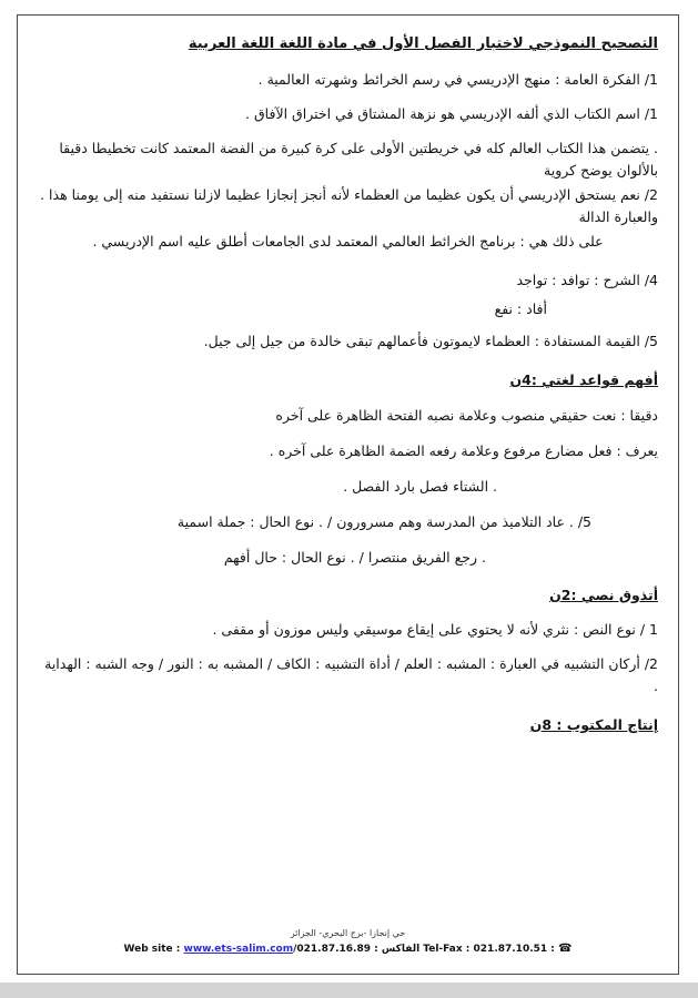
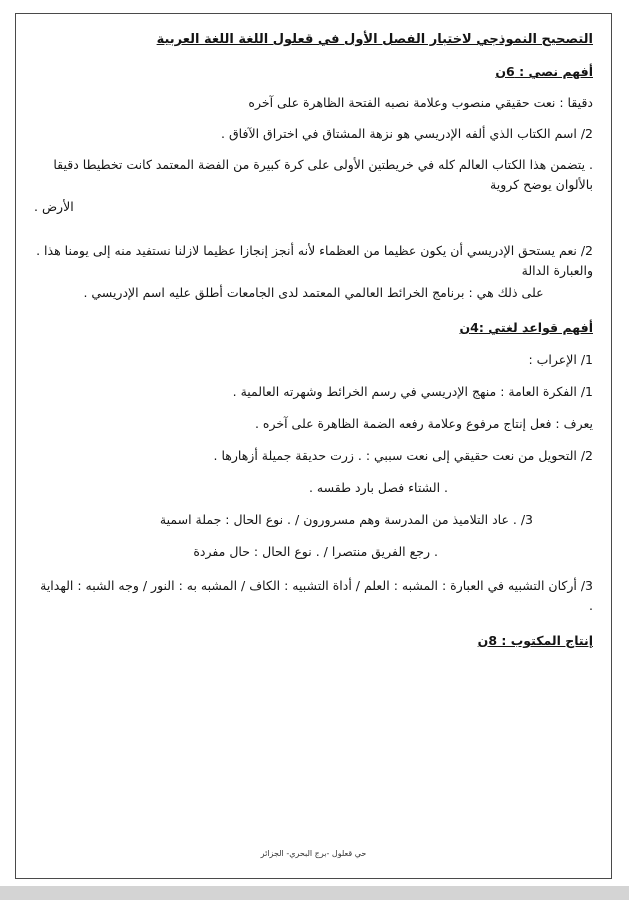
- التصحيح النموذجي لاختبار الفصل الأول في مادة اللغة اللغة العربية
+ التصحيح النموذجي لاختبار الفصل الأول في قعلول اللغة اللغة العربية
+ أفهم نصي : 6ن
- 1/ الفكرة العامة : منهج الإدريسي في رسم الخرائط وشهرته العالمية .
+ دقيقا : نعت حقيقي منصوب وعلامة نصبه الفتحة الظاهرة على آخره
- 1/ اسم الكتاب الذي ألفه الإدريسي هو نزهة المشتاق في اختراق الآفاق .
+ 2/ اسم الكتاب الذي ألفه الإدريسي هو نزهة المشتاق في اختراق الآفاق .
  . يتضمن هذا الكتاب العالم كله في خريطتين الأولى على كرة كبيرة من الفضة المعتمد كانت تخطيطا دقيقا بالألوان يوضح كروية
+ الأرض .
  2/ نعم يستحق الإدريسي أن يكون عظيما من العظماء لأنه أنجز إنجازا عظيما لازلنا نستفيد منه إلى يومنا هذا . والعبارة الدالة
  على ذلك هي : برنامج الخرائط العالمي المعتمد لدى الجامعات أطلق عليه اسم الإدريسي .
- 4/ الشرح : توافد : تواجد
- أفاد : نفع
- 5/ القيمة المستفادة : العظماء لايموتون فأعمالهم تبقى خالدة من جيل إلى جيل.
  أفهم قواعد لغتي :4ن
+ 1/ الإعراب :
- دقيقا : نعت حقيقي منصوب وعلامة نصبه الفتحة الظاهرة على آخره
+ 1/ الفكرة العامة : منهج الإدريسي في رسم الخرائط وشهرته العالمية .
- يعرف : فعل مضارع مرفوع وعلامة رفعه الضمة الظاهرة على آخره .
+ يعرف : فعل إنتاج مرفوع وعلامة رفعه الضمة الظاهرة على آخره .
+ 2/ التحويل من نعت حقيقي إلى نعت سببي : . زرت حديقة جميلة أزهارها .
- . الشتاء فصل بارد الفصل .
+ . الشتاء فصل بارد طقسه .
- 5/ . عاد التلاميذ من المدرسة وهم مسرورون / . نوع الحال : جملة اسمية
+ 3/ . عاد التلاميذ من المدرسة وهم مسرورون / . نوع الحال : جملة اسمية
- . رجع الفريق منتصرا / . نوع الحال : حال أفهم
+ . رجع الفريق منتصرا / . نوع الحال : حال مفردة
- أتذوق نصي :2ن
- 1 / نوع النص : نثري لأنه لا يحتوي على إيقاع موسيقي وليس موزون أو مقفى .
- 2/ أركان التشبيه في العبارة : المشبه : العلم / أداة التشبيه : الكاف / المشبه به : النور / وجه الشبه : الهداية .
+ 3/ أركان التشبيه في العبارة : المشبه : العلم / أداة التشبيه : الكاف / المشبه به : النور / وجه الشبه : الهداية .
  إنتاج المكتوب : 8ن
- حي إنجازا -برج البحري- الجزائر
+ حي قعلول -برج البحري- الجزائر
- Web site : www.ets-salim.com/021.87.16.89 : الفاكس Tel-Fax : 021.87.10.51 : ☎
